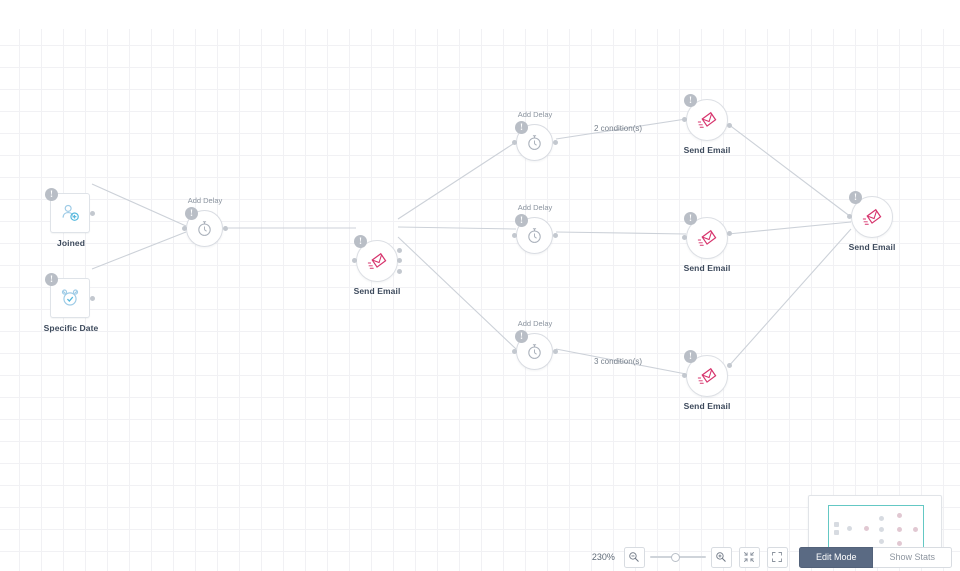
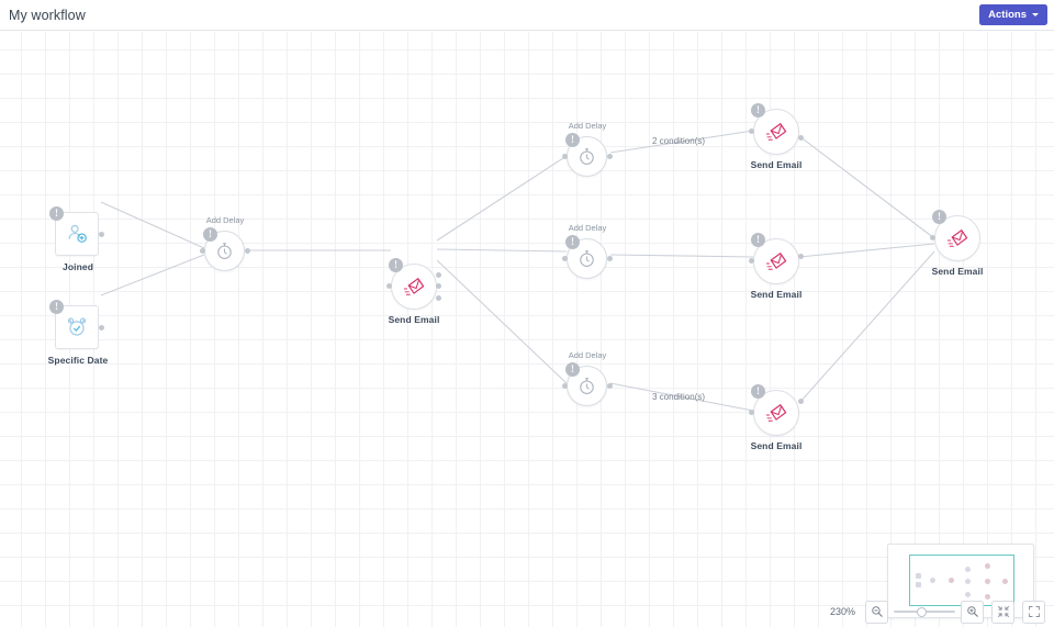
+ My workflow
+ Actions
  !
  Joined
  !
  Specific Date
  Add Delay
  !
  !
  Send Email
  Add Delay
  !
  Add Delay
  !
  Add Delay
  !
  !
  Send Email
  !
  Send Email
  !
  Send Email
  !
  Send Email
  2 condition(s)
  3 condition(s)
  230%
- Edit Mode
- Show Stats
